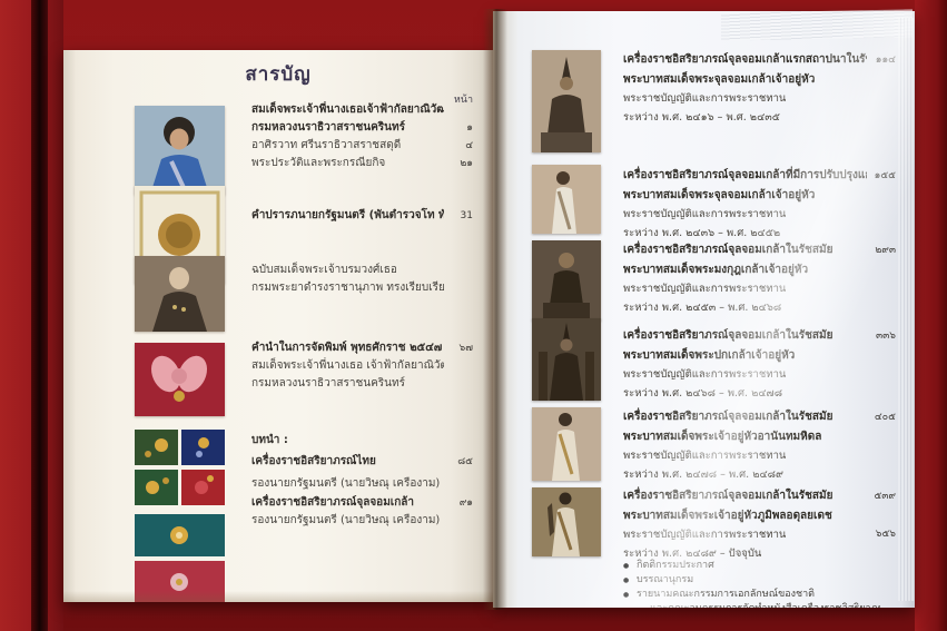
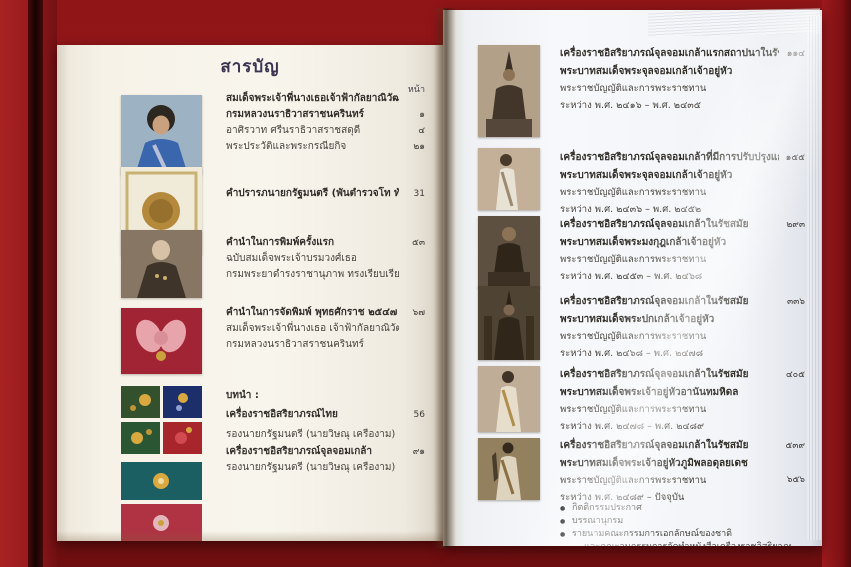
  สารบัญ
  หน้า
  สมเด็จพระเจ้าพี่นางเธอเจ้าฟ้ากัลยาณิวัฒ
  กรมหลวงนราธิวาสราชนครินทร์
  ๑
  อาศิรวาท ศรีนราธิวาสราชสดุดี
  ๔
  พระประวัติและพระกรณียกิจ
  ๒๑
  คำปรารภนายกรัฐมนตรี (พันตำรวจโท ทั
  31
+ คำนำในการพิมพ์ครั้งแรก
+ ๕๓
  ฉบับสมเด็จพระเจ้าบรมวงศ์เธอ
  กรมพระยาดำรงราชานุภาพ ทรงเรียบเรีย
  ๖๗
  สมเด็จพระเจ้าพี่นางเธอ เจ้าฟ้ากัลยาณิวั
  กรมหลวงนราธิวาสราชนครินทร์
  บทนำ :
  เครื่องราชอิสริยาภรณ์ไทย
- ๘๕
+ 56
  รองนายกรัฐมนตรี (นายวิษณุ เครืองาม)
  เครื่องราชอิสริยาภรณ์จุลจอมเกล้า
  ๙๑
  รองนายกรัฐมนตรี (นายวิษณุ เครืองาม)
